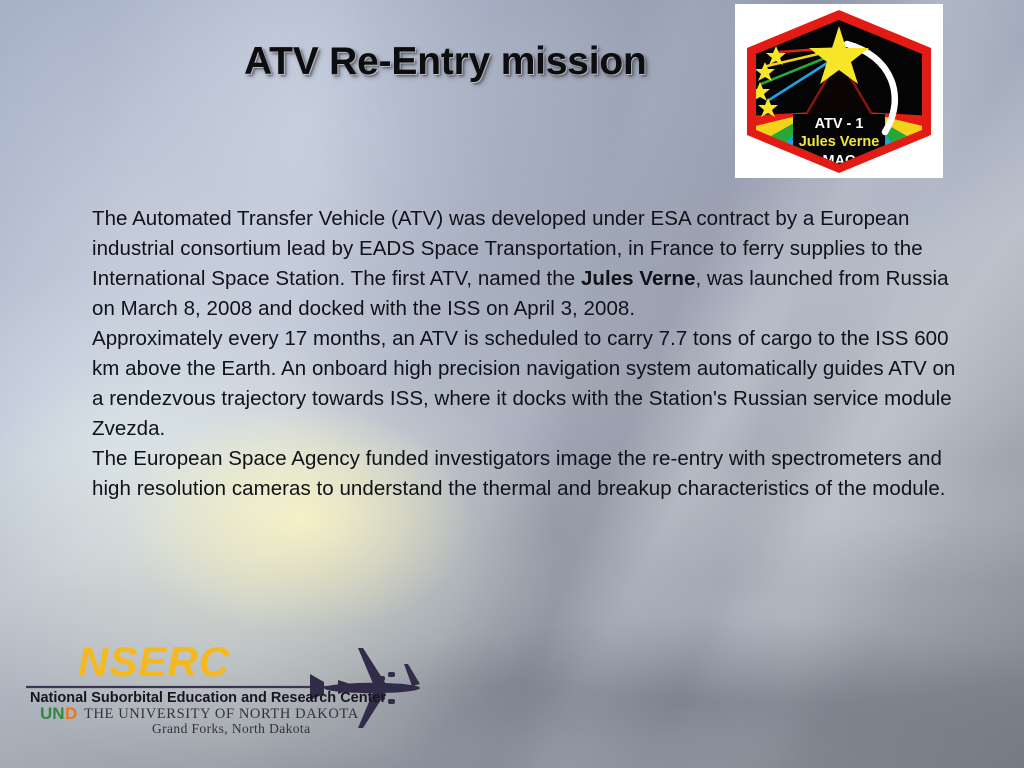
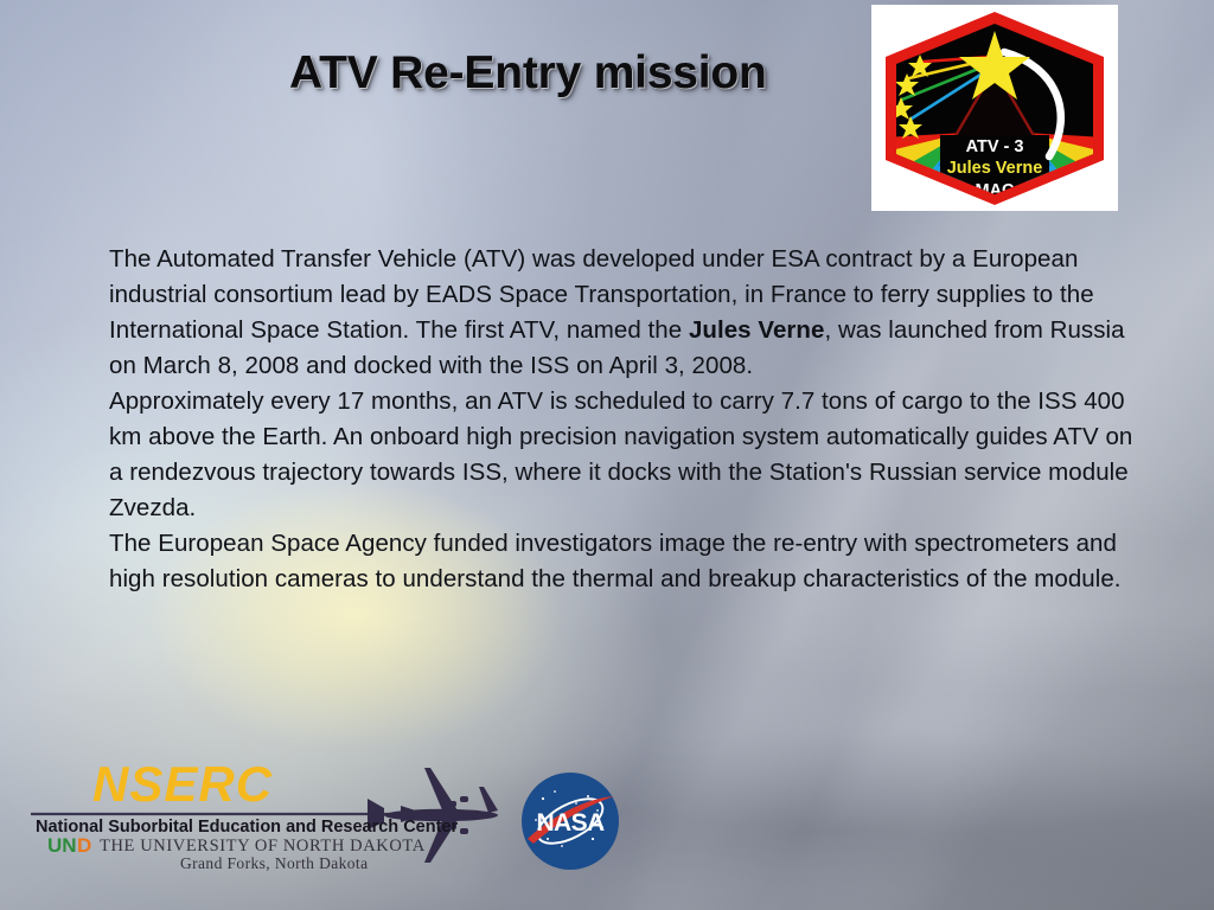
  ATV Re-Entry mission
- ATV - 1
+ ATV - 3
  Jules Verne
  The Automated Transfer Vehicle (ATV) was developed under ESA contract by a European industrial consortium lead by EADS Space Transportation, in France to ferry supplies to the International Space Station. The first ATV, named the Jules Verne, was launched from Russia on March 8, 2008 and docked with the ISS on April 3, 2008.
- Approximately every 17 months, an ATV is scheduled to carry 7.7 tons of cargo to the ISS 600 km above the Earth. An onboard high precision navigation system automatically guides ATV on a rendezvous trajectory towards ISS, where it docks with the Station's Russian service module Zvezda.
+ Approximately every 17 months, an ATV is scheduled to carry 7.7 tons of cargo to the ISS 400 km above the Earth. An onboard high precision navigation system automatically guides ATV on a rendezvous trajectory towards ISS, where it docks with the Station's Russian service module Zvezda.
  The European Space Agency funded investigators image the re-entry with spectrometers and high resolution cameras to understand the thermal and breakup characteristics of the module.
  NSERC
  National Suborbital Education and Research Center
  UN
  D
  THE UNIVERSITY OF NORTH DAKOTA
  Grand Forks, North Dakota
+ NASA
